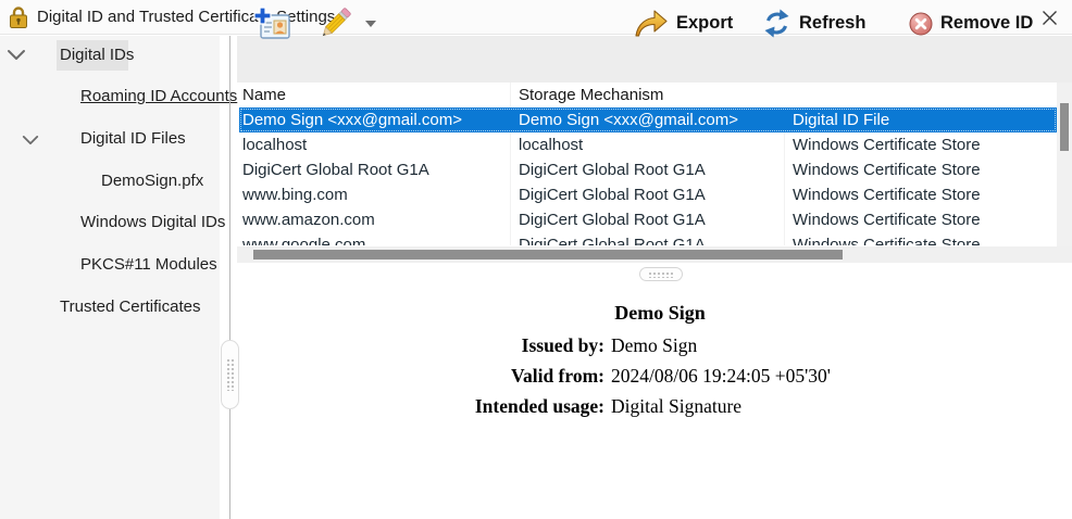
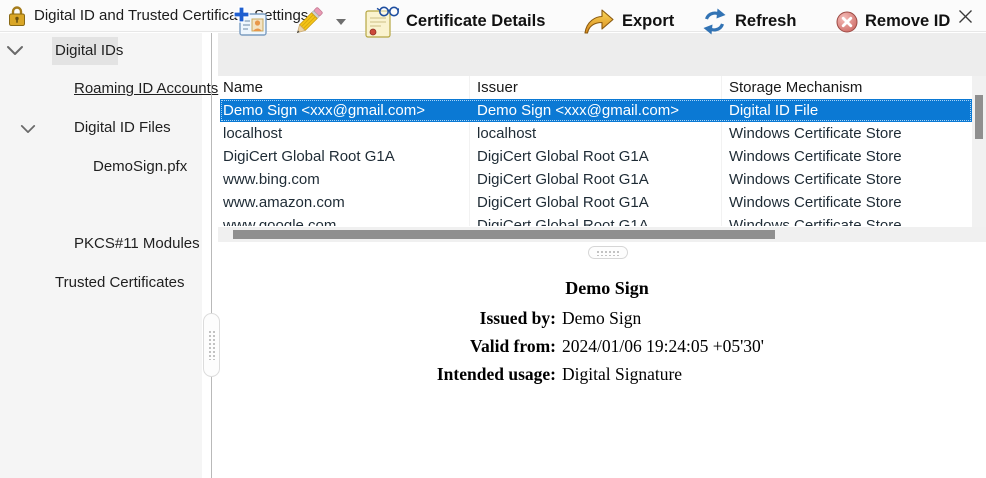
  Digital ID and Trusted Certificaettings
  Digital IDs
  Roaming ID Accounts
  Digital ID Files
  DemoSign.pfx
- Windows Digital IDs
  PKCS#11 Modules
  Trusted Certificates
+ Certificate Details
  Export
  Refresh
  Remove ID
  Name
+ Issuer
  Storage Mechanism
  Demo Sign <xxx@gmail.com>
  Demo Sign <xxx@gmail.com>
  Digital ID File
  localhost
  localhost
  Windows Certificate Store
  DigiCert Global Root G1A
  DigiCert Global Root G1A
  Windows Certificate Store
  www.bing.com
  DigiCert Global Root G1A
  Windows Certificate Store
  www.amazon.com
  DigiCert Global Root G1A
  Windows Certificate Store
  www.google.com
  DigiCert Global Root G1A
  Windows Certificate Store
  Demo Sign
  Issued by:
  Demo Sign
  Valid from:
- 2024/08/06 19:24:05 +05'30'
+ 2024/01/06 19:24:05 +05'30'
  Intended usage:
  Digital Signature
